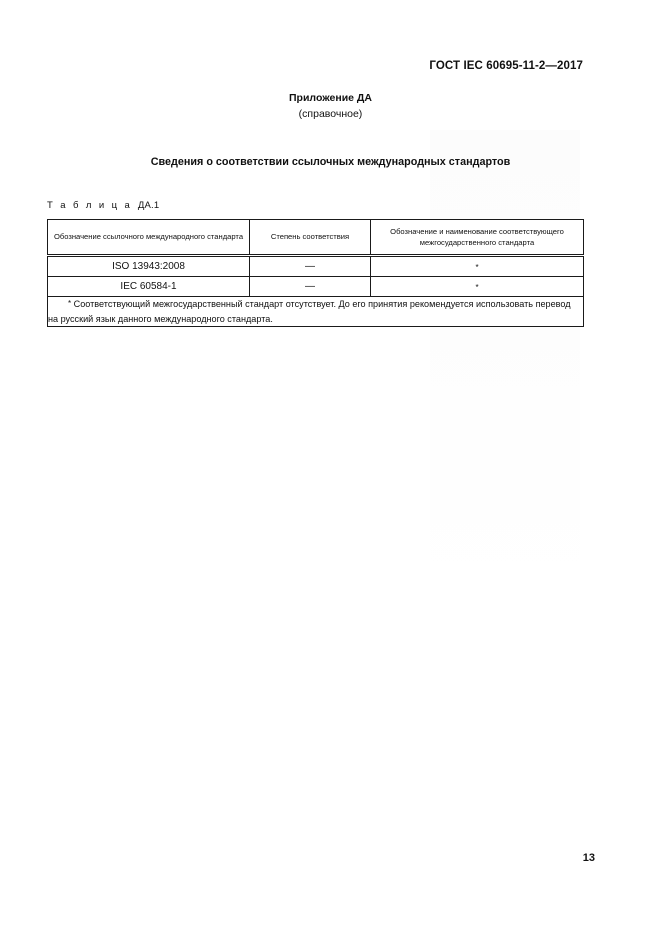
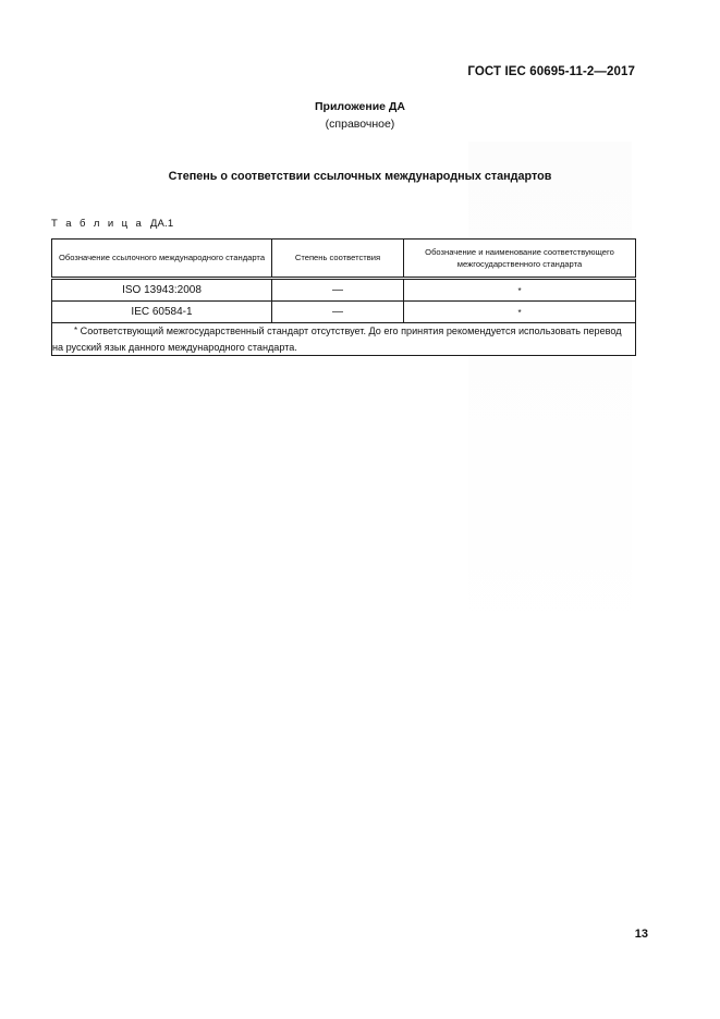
  ГОСТ IEC 60695-11-2—2017
  Приложение ДА
  (справочное)
- Сведения о соответствии ссылочных международных стандартов
+ Степень о соответствии ссылочных международных стандартов
  Т а б л и ц а ДА.1
  Обозначение ссылочного международного стандарта	Степень соответствия	Обозначение и наименование соответствующего межгосударственного стандарта
  ISO 13943:2008	—	*
  IEC 60584-1	—	*
  * Соответствующий межгосударственный стандарт отсутствует. До его принятия рекомендуется использовать перевод на русский язык данного международного стандарта.
  13
